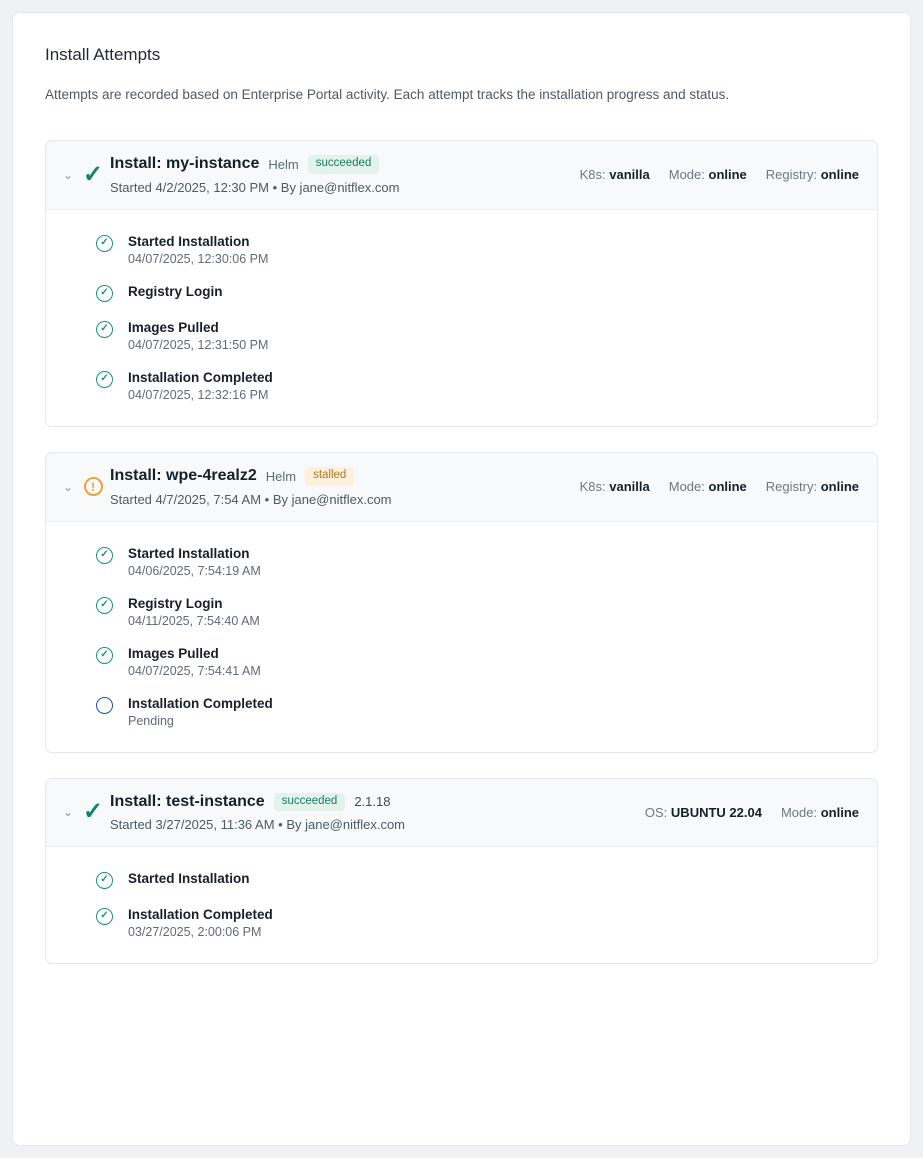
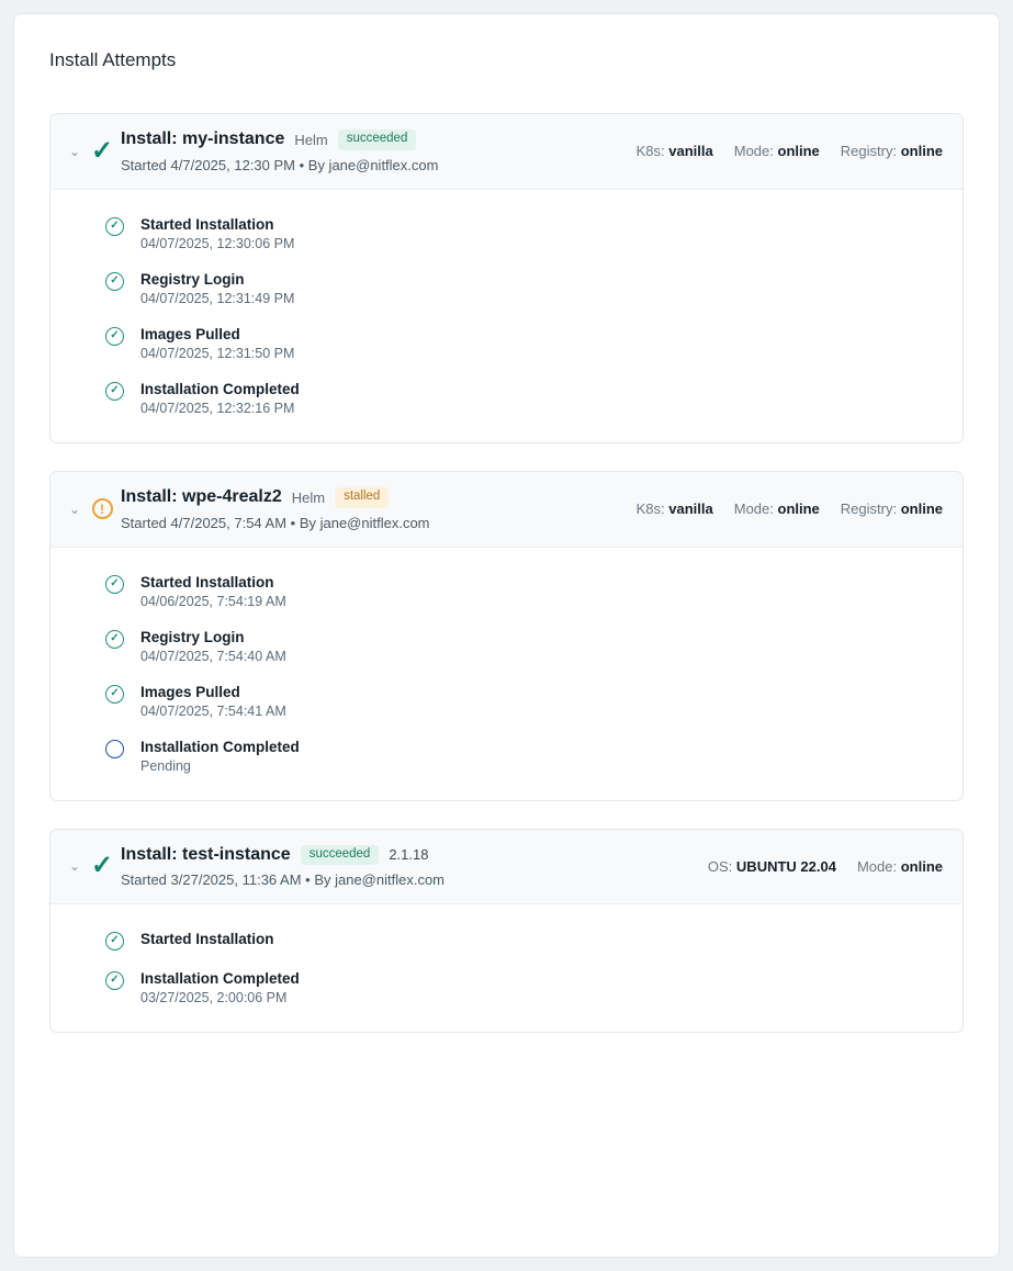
  Install Attempts
- Attempts are recorded based on Enterprise Portal activity. Each attempt tracks the installation progress and status.
  ⌄
  ✓
  Install: my-instance
  Helm
  succeeded
- Started 4/2/2025, 12:30 PM • By jane@nitflex.com
+ Started 4/7/2025, 12:30 PM • By jane@nitflex.com
  K8s: vanilla
  Mode: online
  Registry: online
  ✓
  Started Installation
  04/07/2025, 12:30:06 PM
  ✓
  Registry Login
+ 04/07/2025, 12:31:49 PM
  ✓
  Images Pulled
  04/07/2025, 12:31:50 PM
  ✓
  Installation Completed
  04/07/2025, 12:32:16 PM
  ⌄
  !
  Install: wpe-4realz2
  Helm
  stalled
  Started 4/7/2025, 7:54 AM • By jane@nitflex.com
  K8s: vanilla
  Mode: online
  Registry: online
  ✓
  Started Installation
  04/06/2025, 7:54:19 AM
  ✓
  Registry Login
- 04/11/2025, 7:54:40 AM
+ 04/07/2025, 7:54:40 AM
  ✓
  Images Pulled
  04/07/2025, 7:54:41 AM
  Installation Completed
  Pending
  ⌄
  ✓
  Install: test-instance
  succeeded
  2.1.18
  Started 3/27/2025, 11:36 AM • By jane@nitflex.com
  OS: UBUNTU 22.04
  Mode: online
  ✓
  Started Installation
  ✓
  Installation Completed
  03/27/2025, 2:00:06 PM
